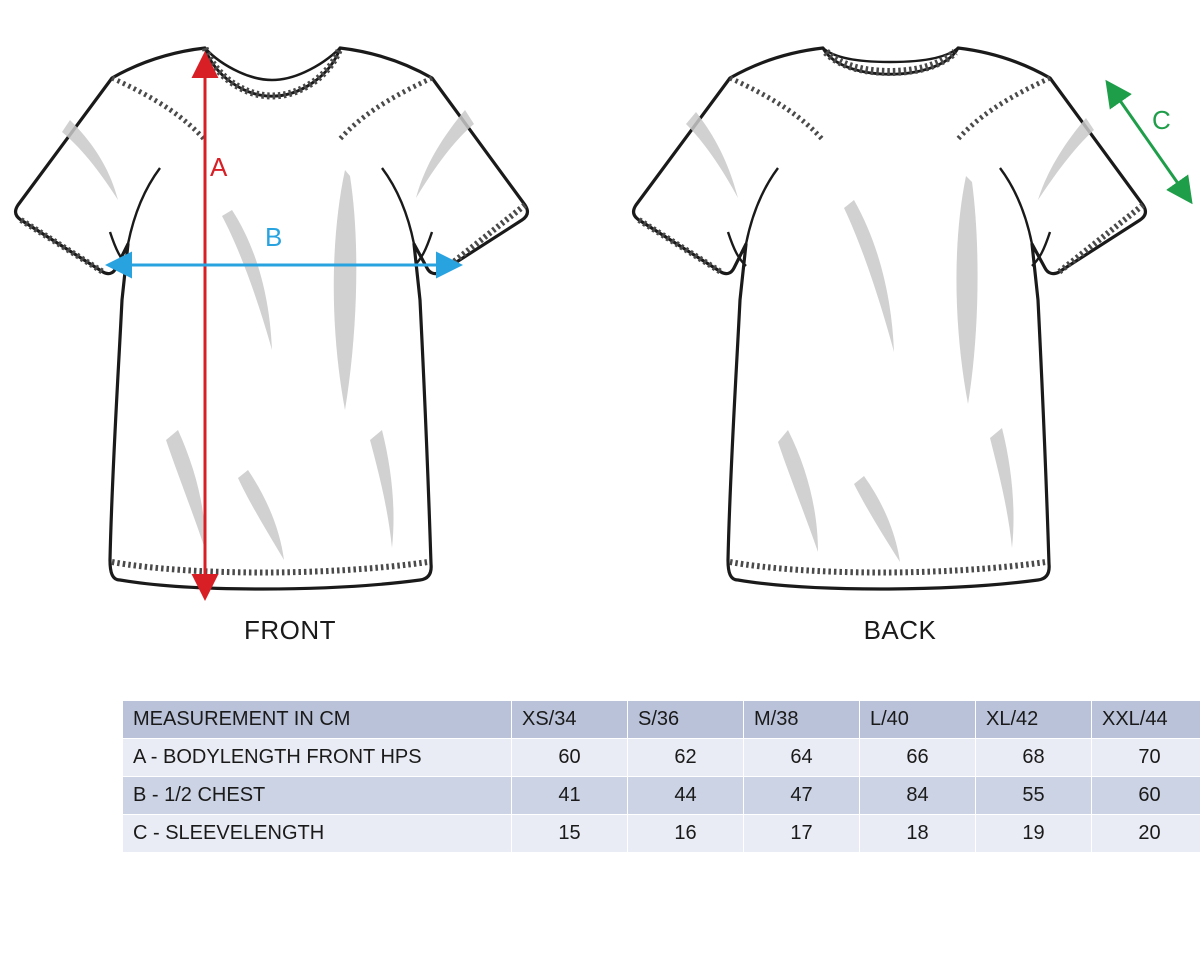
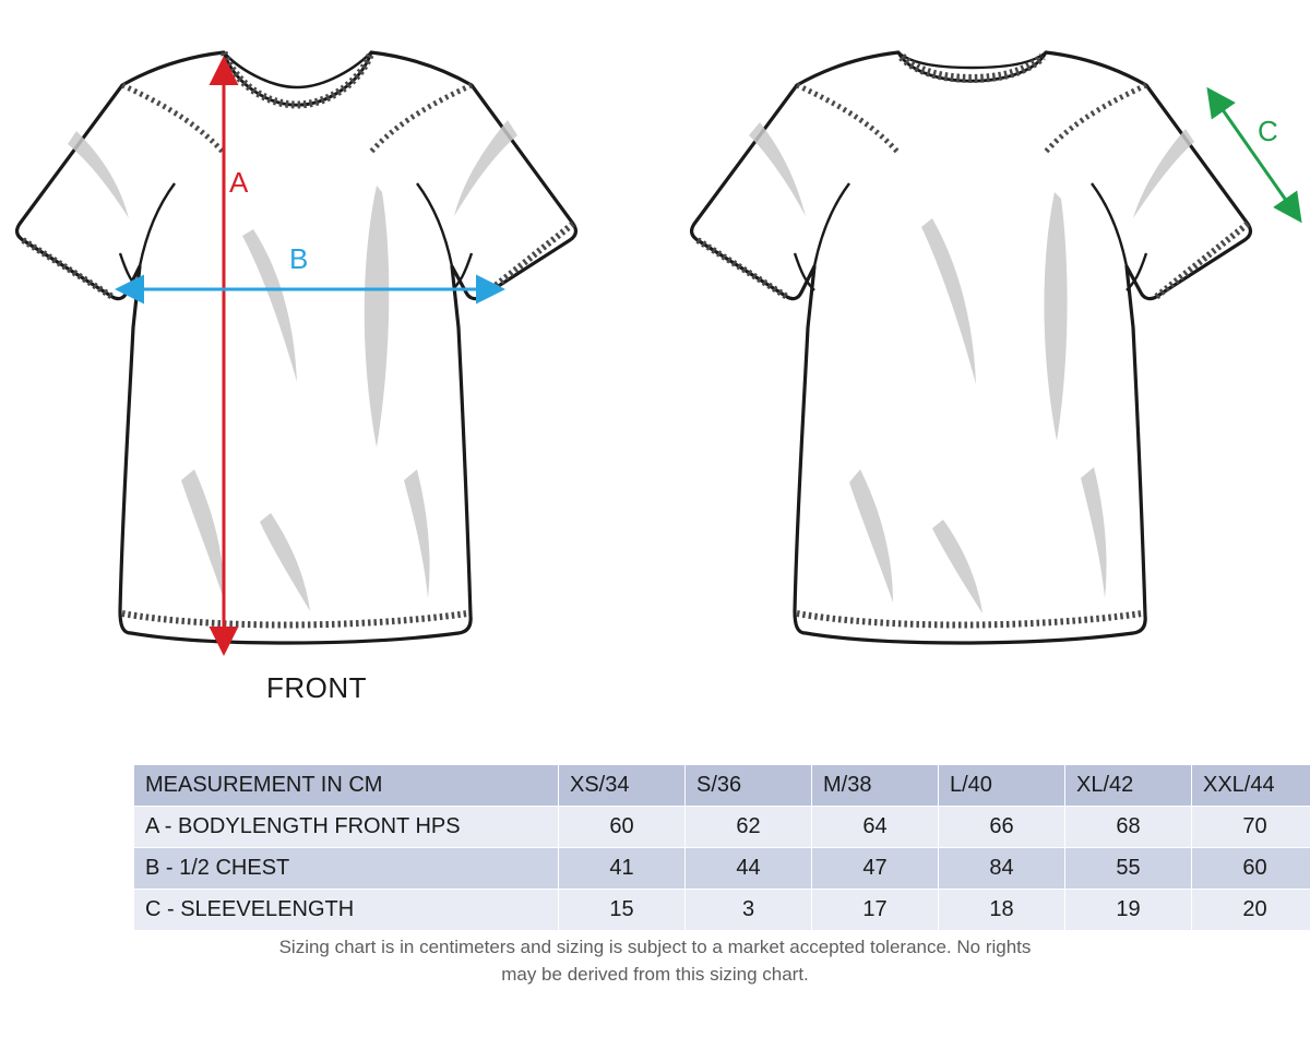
  A
  B
  C
  FRONT
- BACK
  MEASUREMENT IN CM	XS/34	S/36	M/38	L/40	XL/42	XXL/44
  A - BODYLENGTH FRONT HPS	60	62	64	66	68	70
  B - 1/2 CHEST	41	44	47	84	55	60
- C - SLEEVELENGTH	15	16	17	18	19	20
+ C - SLEEVELENGTH	15	3	17	18	19	20
+ Sizing chart is in centimeters and sizing is subject to a market accepted tolerance. No rights
+ may be derived from this sizing chart.
